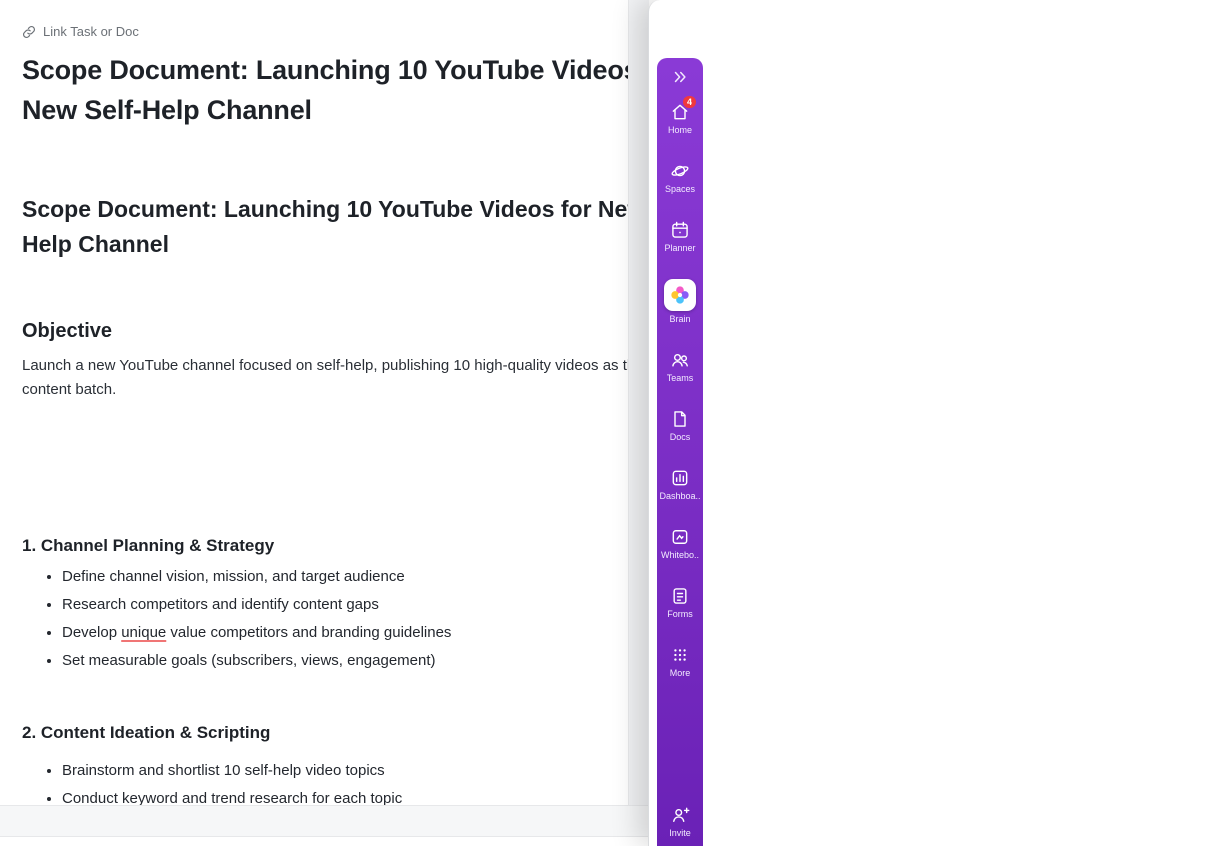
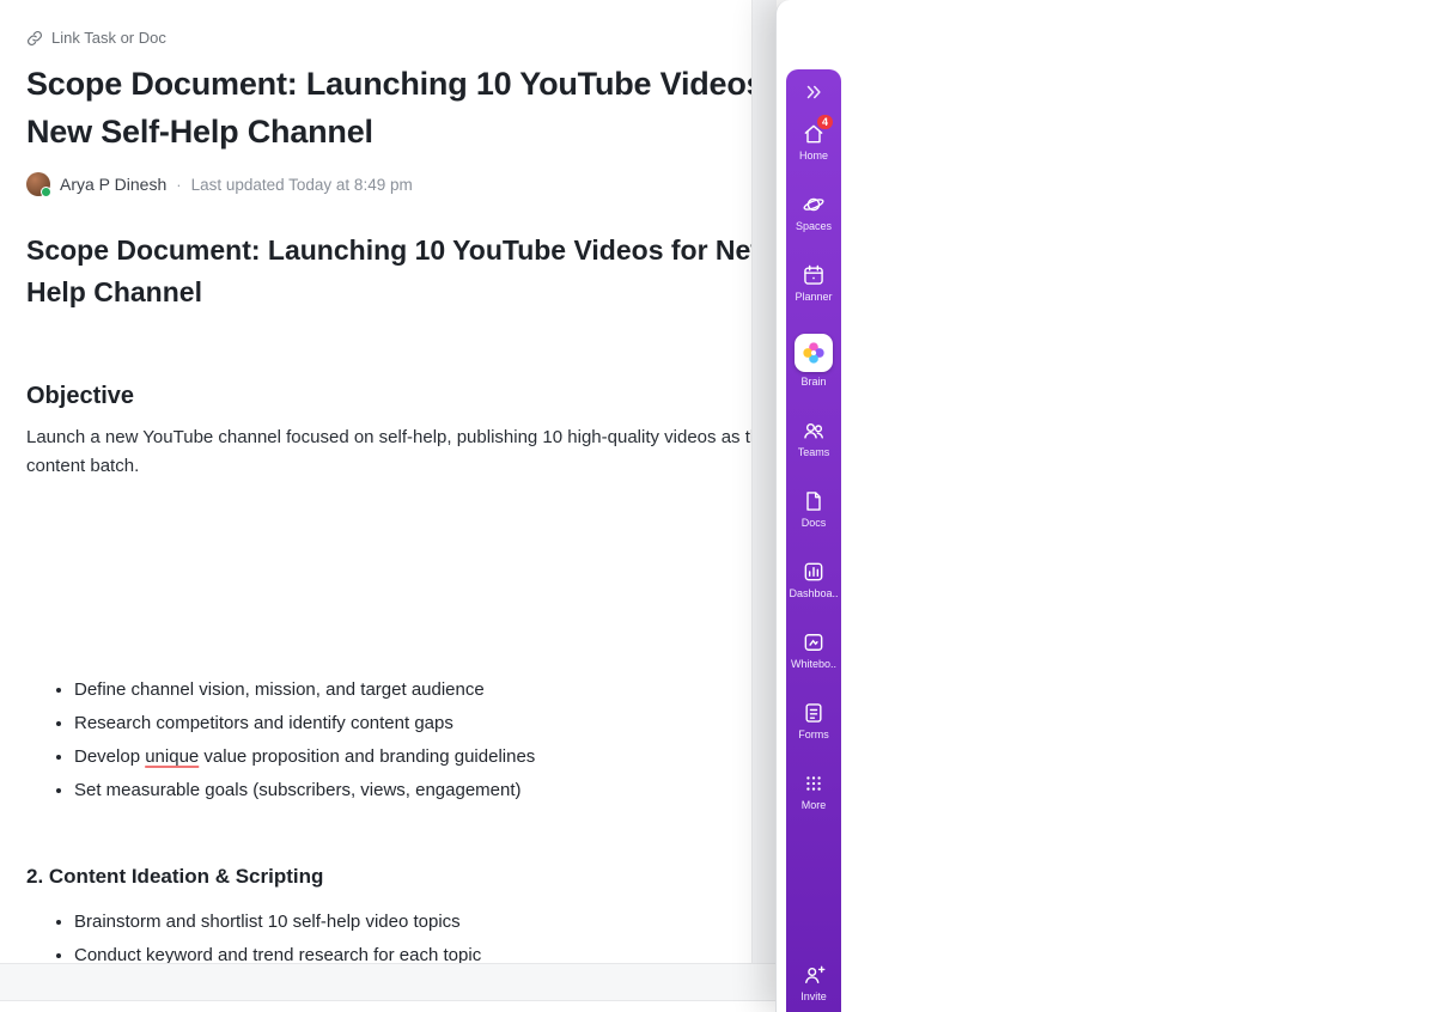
  Link Task or Doc
  Scope Document: Launching 10 YouTube Video New Self-Help Channel
+ Arya P Dinesh
+ ·
+ Last updated Today at 8:49 pm
  Scope Document: Launching 10 YouTube Videos for NeHelp Channel
  Objective
  Launch a new YouTube channel focused on self-help, publishing 10 high-quality videos as t content batch.
- 1. Channel Planning & Strategy
  Define channel vision, mission, and target audience
  Research competitors and identify content gaps
- Develop unique value competitors and branding guidelines
+ Develop unique value proposition and branding guidelines
  Set measurable goals (subscribers, views, engagement)
  2. Content Ideation & Scripting
  Brainstorm and shortlist 10 self-help video topics
  Conduct keyword and trend research for each topic
  4
  Home
  Spaces
  Planner
  Brain
  Teams
  Docs
  Dashboa..
  Whitebo..
  Forms
  More
  Invite
